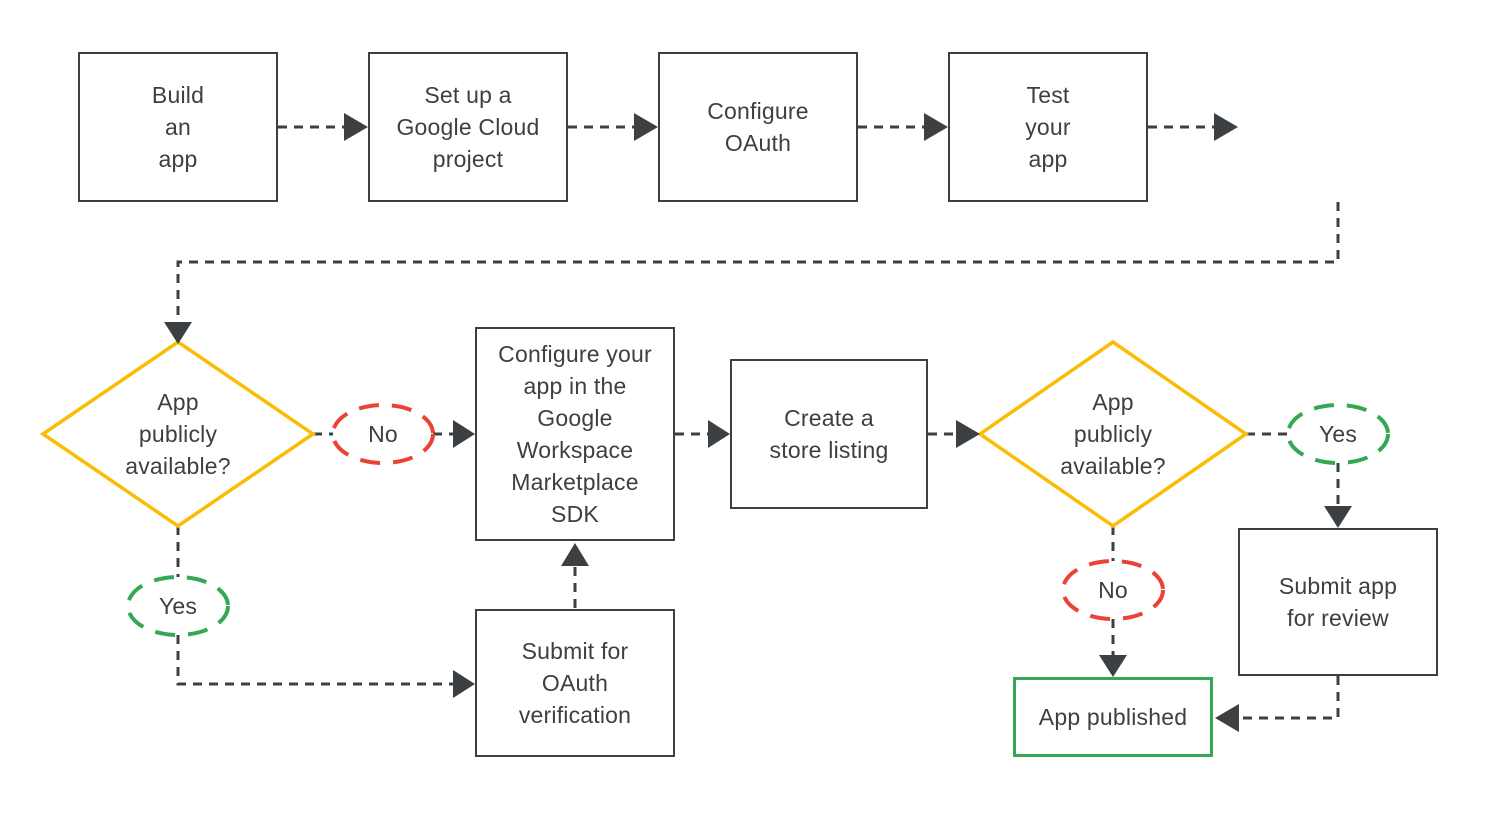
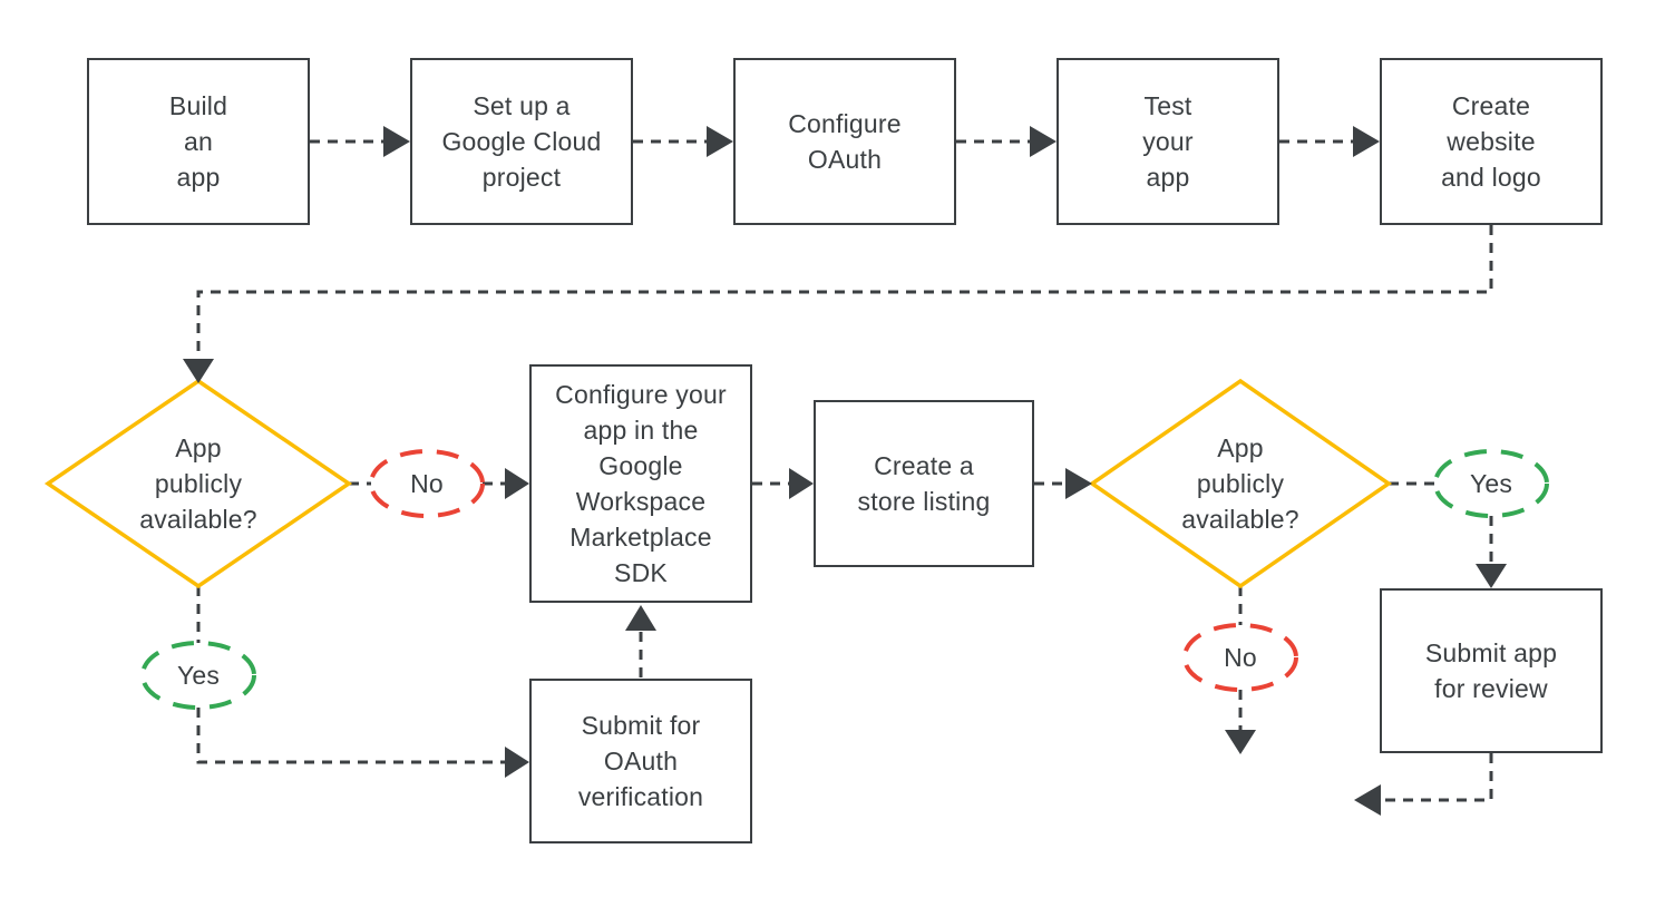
  Build
  an
  app
  Set up a
  Google Cloud
  project
  Configure
  OAuth
  Test
  your
  app
+ Create
+ website
+ and logo
  Configure your
  app in the
  Google
  Workspace
  Marketplace
  SDK
  Create a
  store listing
  Submit app
  for review
  Submit for
  OAuth
  verification
- App published
  App
  publicly
  available?
  App
  publicly
  available?
  No
  Yes
  Yes
  No
